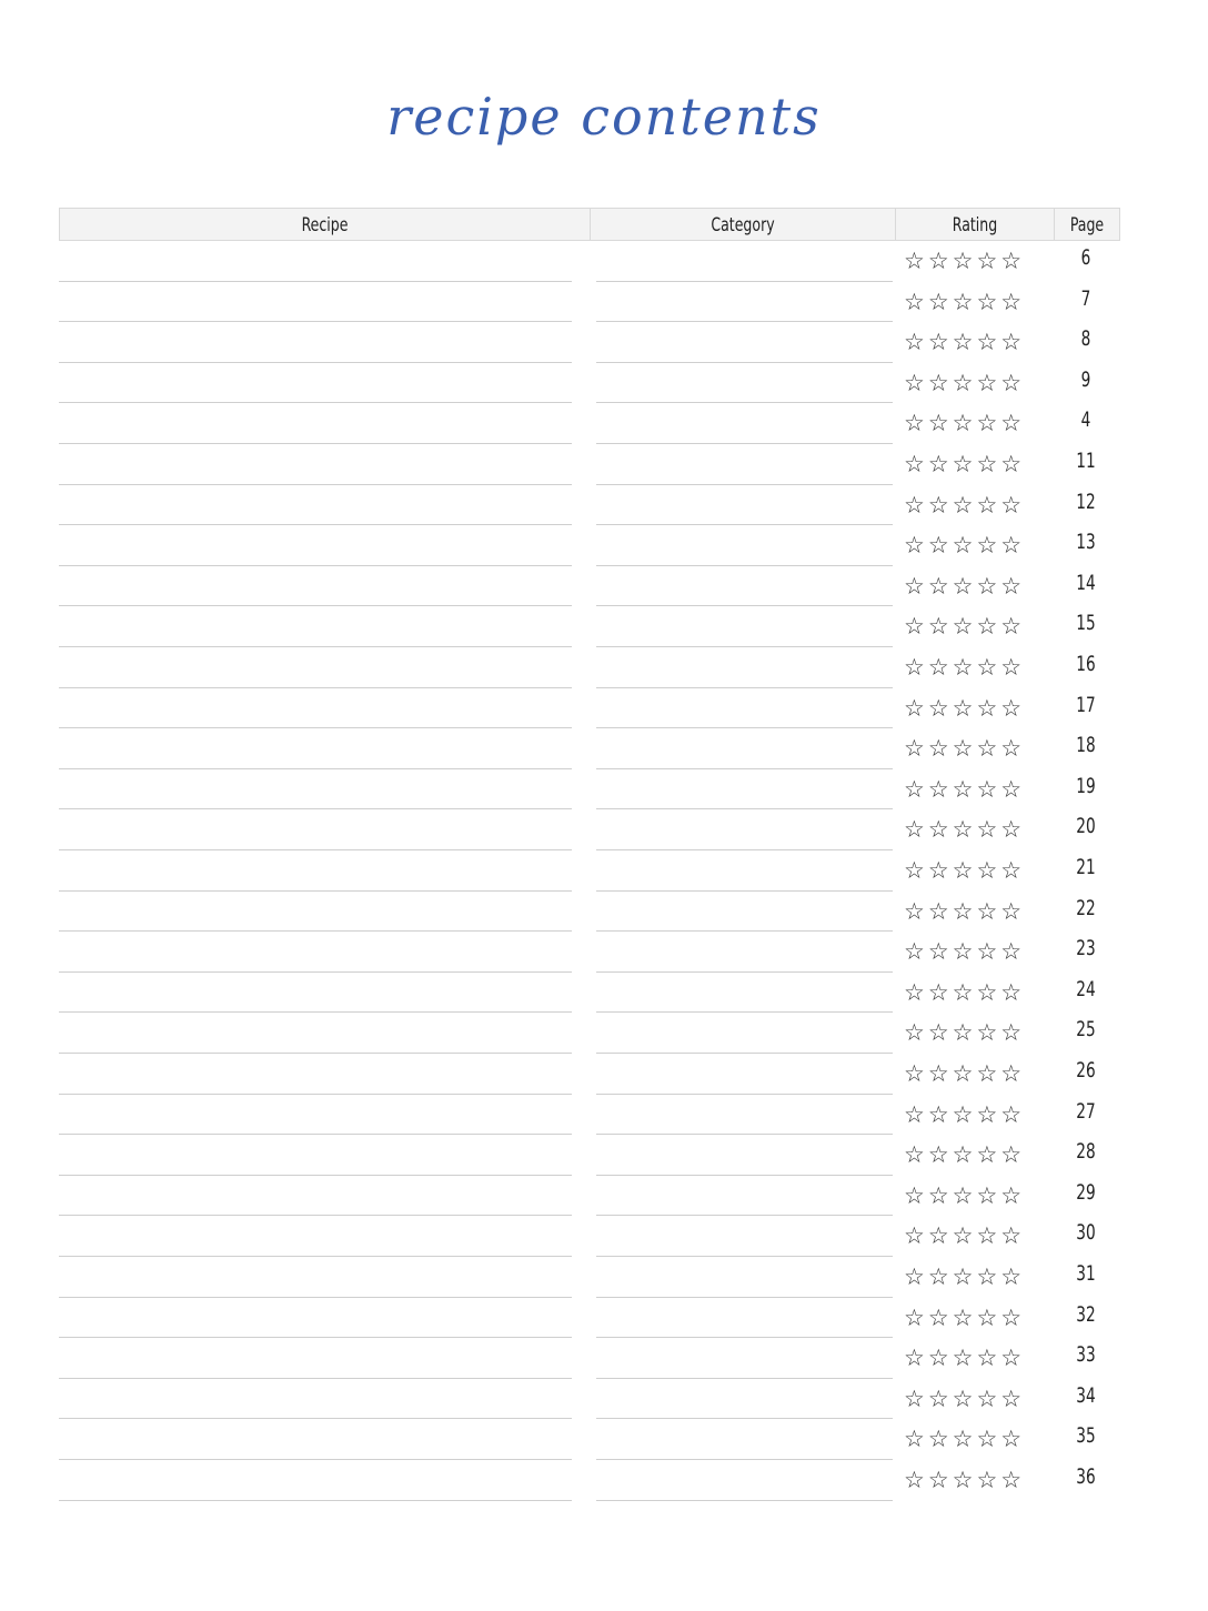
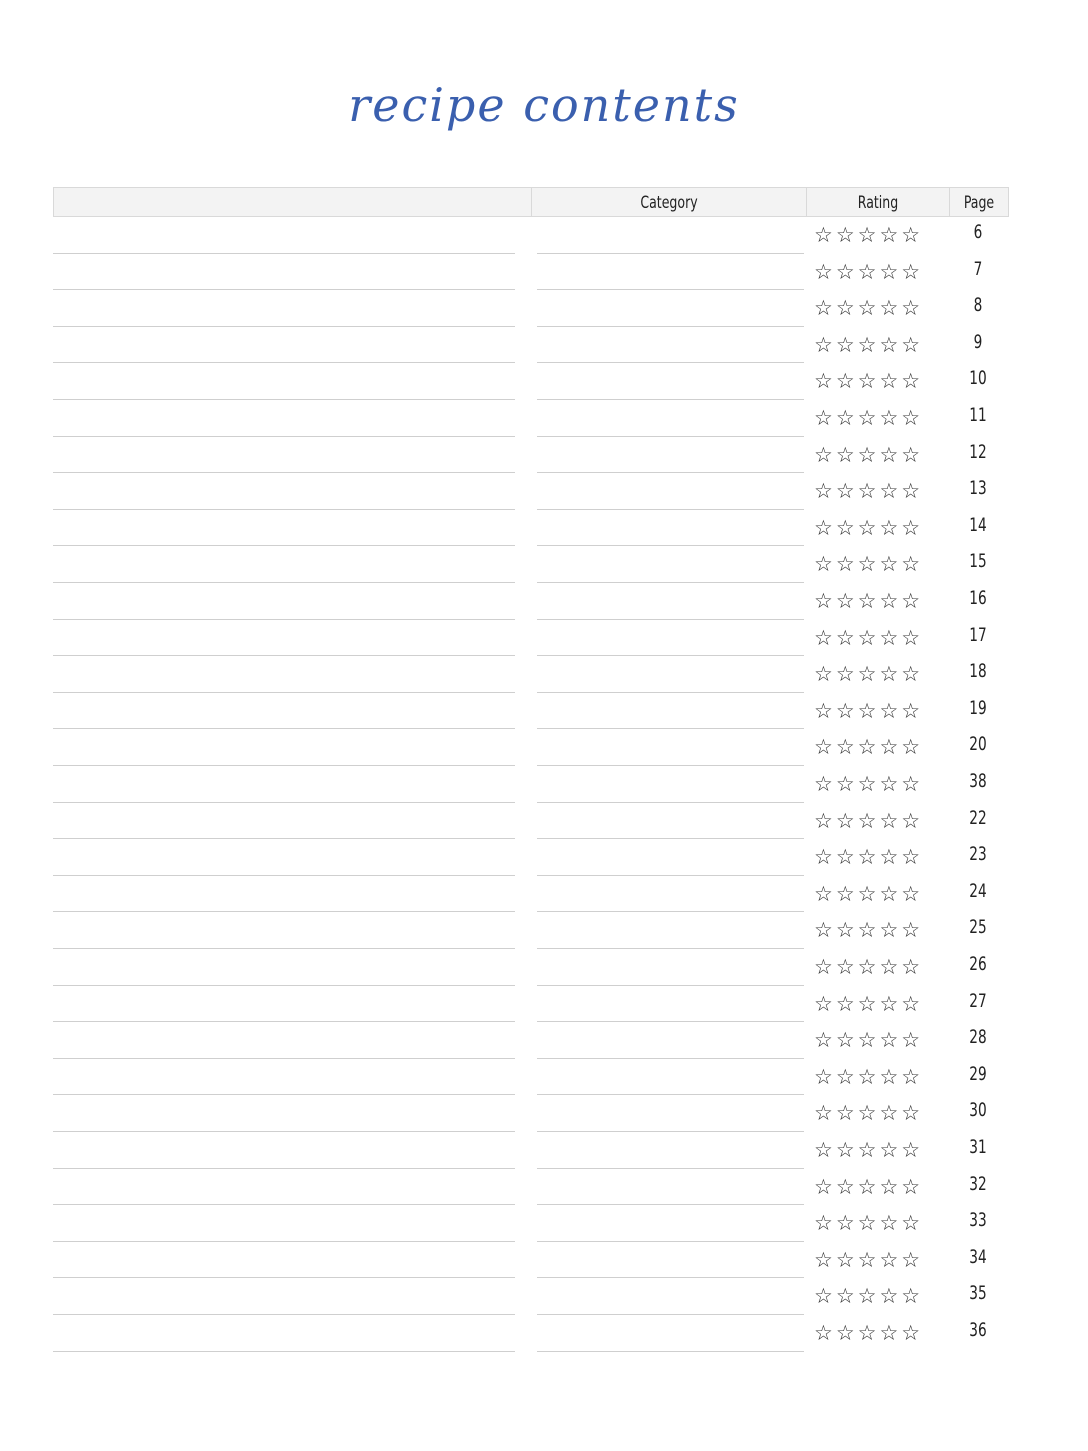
  recipe contents
- Recipe
  Category
  Rating
  Page
  ☆☆☆☆☆
  6
  ☆☆☆☆☆
  7
  ☆☆☆☆☆
  8
  ☆☆☆☆☆
  9
  ☆☆☆☆☆
- 4
+ 10
  ☆☆☆☆☆
  11
  ☆☆☆☆☆
  12
  ☆☆☆☆☆
  13
  ☆☆☆☆☆
  14
  ☆☆☆☆☆
  15
  ☆☆☆☆☆
  16
  ☆☆☆☆☆
  17
  ☆☆☆☆☆
  18
  ☆☆☆☆☆
  19
  ☆☆☆☆☆
  20
  ☆☆☆☆☆
- 21
+ 38
  ☆☆☆☆☆
  22
  ☆☆☆☆☆
  23
  ☆☆☆☆☆
  24
  ☆☆☆☆☆
  25
  ☆☆☆☆☆
  26
  ☆☆☆☆☆
  27
  ☆☆☆☆☆
  28
  ☆☆☆☆☆
  29
  ☆☆☆☆☆
  30
  ☆☆☆☆☆
  31
  ☆☆☆☆☆
  32
  ☆☆☆☆☆
  33
  ☆☆☆☆☆
  34
  ☆☆☆☆☆
  35
  ☆☆☆☆☆
  36
